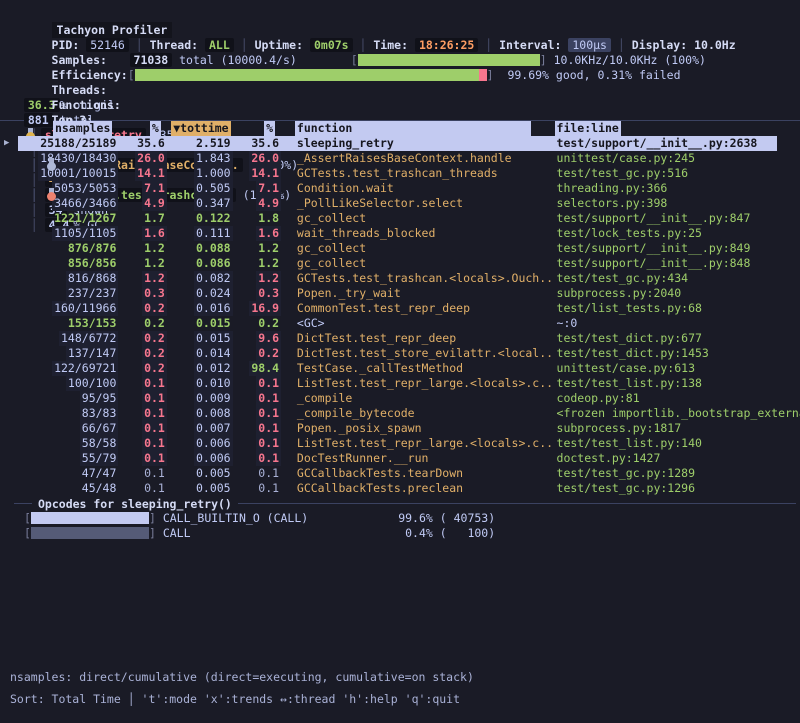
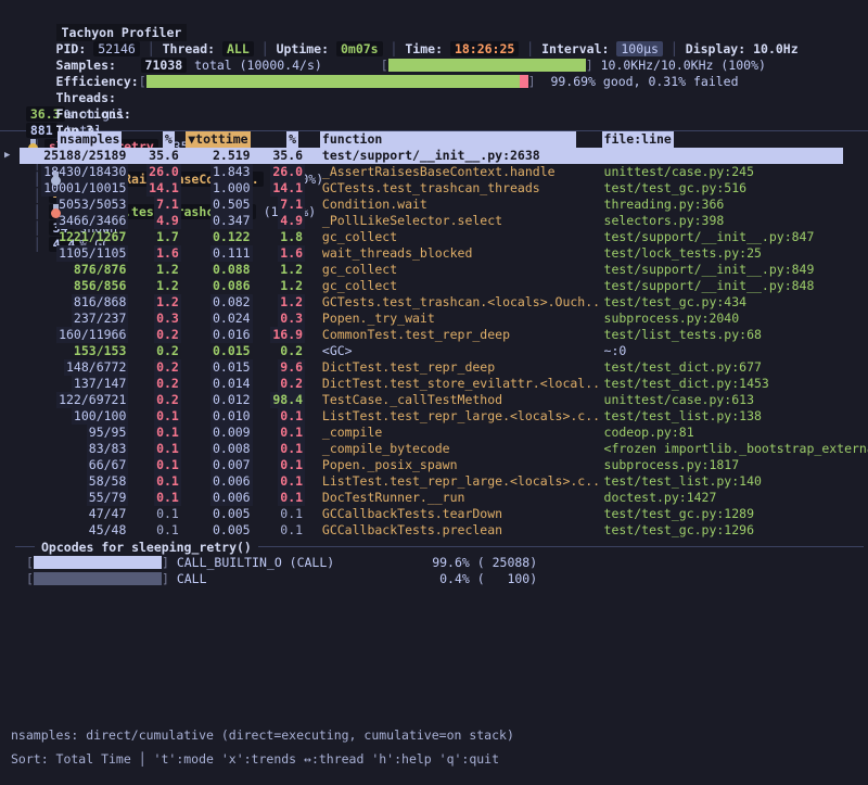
  Tachyon Profiler
  PID: 52146 │ Thread: ALL │ Uptime: 0m07s │ Time: 18:26:25 │ Interval: 100µs │ Display: 10.0Hz
  Samples: 71038 total (10000.4/s) [ ] 10.0KHz/10.0KHz (100%)
  Efficiency:[ ] 99.69% good, 0.31% failed
  nsamples
  %
  ▼tottime
  %
  function
  file:line
  25188/25189
  35.6
  2.519
  35.6
- sleeping_retry
  test/support/__init__.py:2638
  ▶
  1430/18430
  26.0
  1.843
  26.0
  _AssertRaisesBaseContext.handle
  unittest/case.py:245
  10001/10015
  14.1
  1.000
  14.1
  GCTests.test_trashcan_threads
  test/test_gc.py:516
  5053/5053
  7.1
  0.505
  7.1
  Condition.wait
  threading.py:366
  3466/3466
  4.9
  0.347
  4.9
  _PollLikeSelector.select
  selectors.py:398
  1221/1267
  1.7
  0.122
  1.8
  gc_collect
  test/support/__init__.py:847
  1105/1105
  1.6
  0.111
  1.6
  wait_threads_blocked
  test/lock_tests.py:25
  876/876
  1.2
  0.088
  1.2
  gc_collect
  test/support/__init__.py:849
  856/856
  1.2
  0.086
  1.2
  gc_collect
  test/support/__init__.py:848
  816/868
  1.2
  0.082
  1.2
  GCTests.test_trashcan.<locals>.Ouch..
  test/test_gc.py:434
  237/237
  0.3
  0.024
  0.3
  Popen._try_wait
  subprocess.py:2040
  160/11966
  0.2
  0.016
  16.9
  CommonTest.test_repr_deep
  test/list_tests.py:68
  153/153
  0.2
  0.015
  0.2
  <GC>
  ~:0
  148/6772
  0.2
  0.015
  9.6
  DictTest.test_repr_deep
  test/test_dict.py:677
  137/147
  0.2
  0.014
  0.2
  DictTest.test_store_evilattr.<local..
  test/test_dict.py:1453
  122/69721
  0.2
  0.012
  98.4
  TestCase._callTestMethod
  unittest/case.py:613
  100/100
  0.1
  0.010
  0.1
  ListTest.test_repr_large.<locals>.c..
  test/test_list.py:138
  95/95
  0.1
  0.009
  0.1
  _compile
  codeop.py:81
  83/83
  0.1
  0.008
  0.1
  _compile_bytecode
  <frozen importlib._bootstrap_extern
  66/67
  0.1
  0.007
  0.1
  Popen._posix_spawn
  subprocess.py:1817
  58/58
  0.1
  0.006
  0.1
  ListTest.test_repr_large.<locals>.c..
  test/test_list.py:140
  55/79
  0.1
  0.006
  0.1
  DocTestRunner.__run
  doctest.py:1427
  47/47
  0.1
  0.005
  0.1
  GCCallbackTests.tearDown
  test/test_gc.py:1289
  45/48
  0.1
  0.005
  0.1
  GCCallbackTests.preclean
  test/test_gc.py:1296
  Opcodes for sleeping_retry()
- [ ] CALL_BUILTIN_O (CALL) 99.6% ( 40753)
+ [ ] CALL_BUILTIN_O (CALL) 99.6% ( 25088)
  [ ] CALL 0.4% ( 100)
  nsamples: direct/cumulative (direct=executing, cumulative=on stack)
  Sort: Total Time │ 't':mode 'x':trends ↔:thread 'h':help 'q':quit
